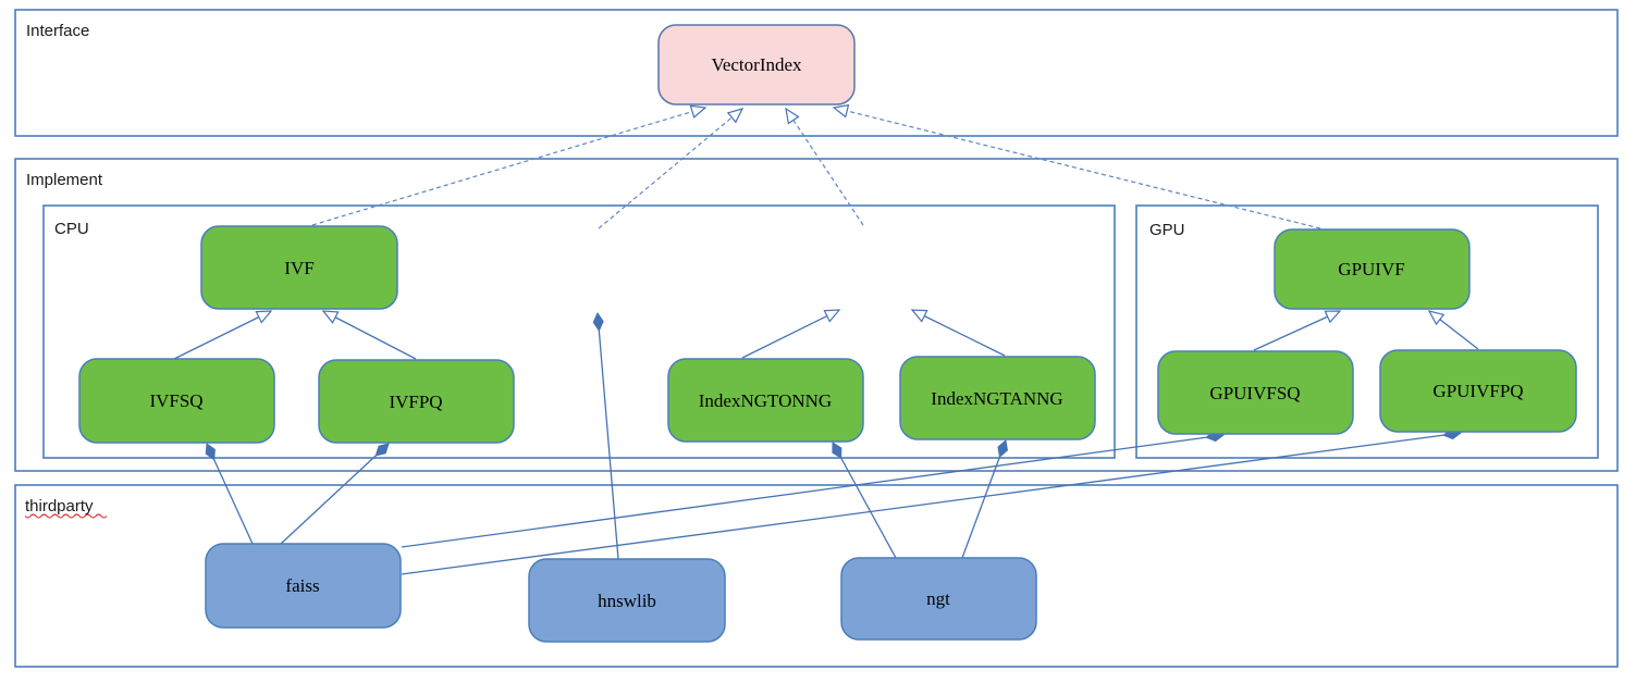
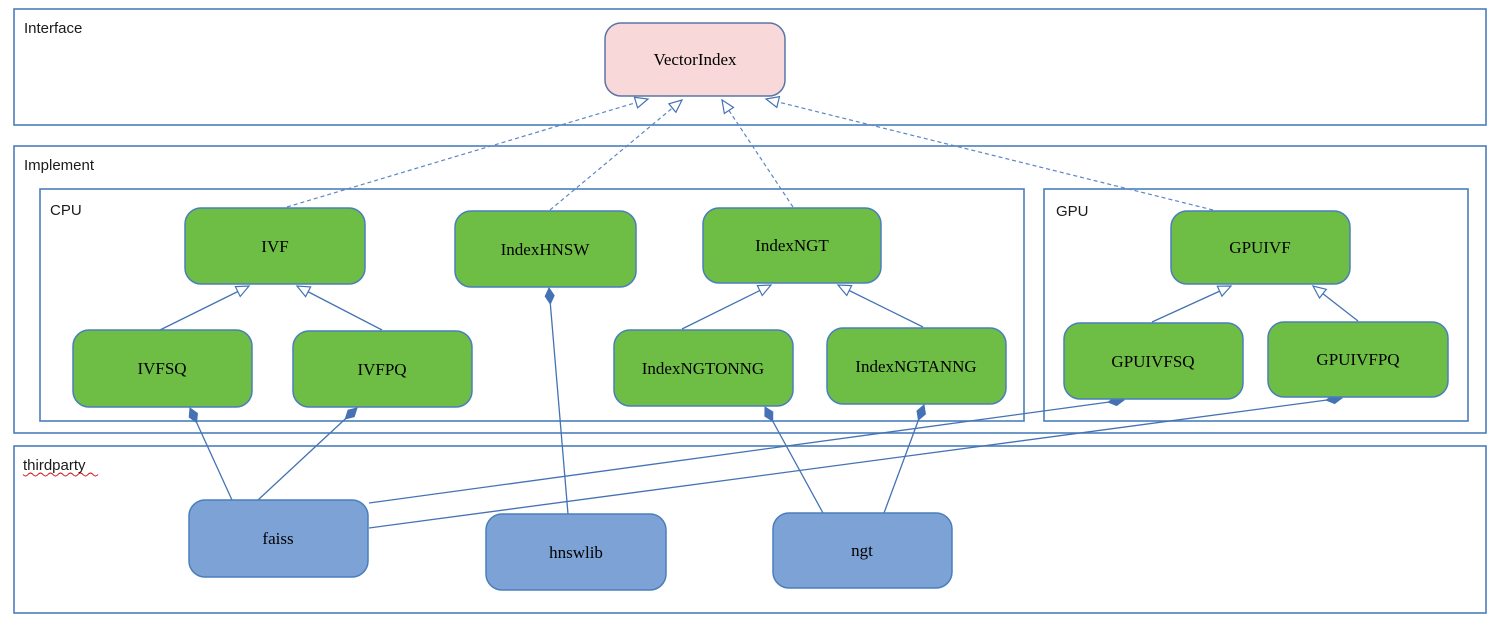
  Interface
  Implement
  CPU
  GPU
  thirdparty
  VectorIndex
  IVF
+ IndexHNSW
+ IndexNGT
  GPUIVF
  IVFSQ
  IVFPQ
  IndexNGTONNG
  IndexNGTANNG
  GPUIVFSQ
  GPUIVFPQ
  faiss
  hnswlib
  ngt
